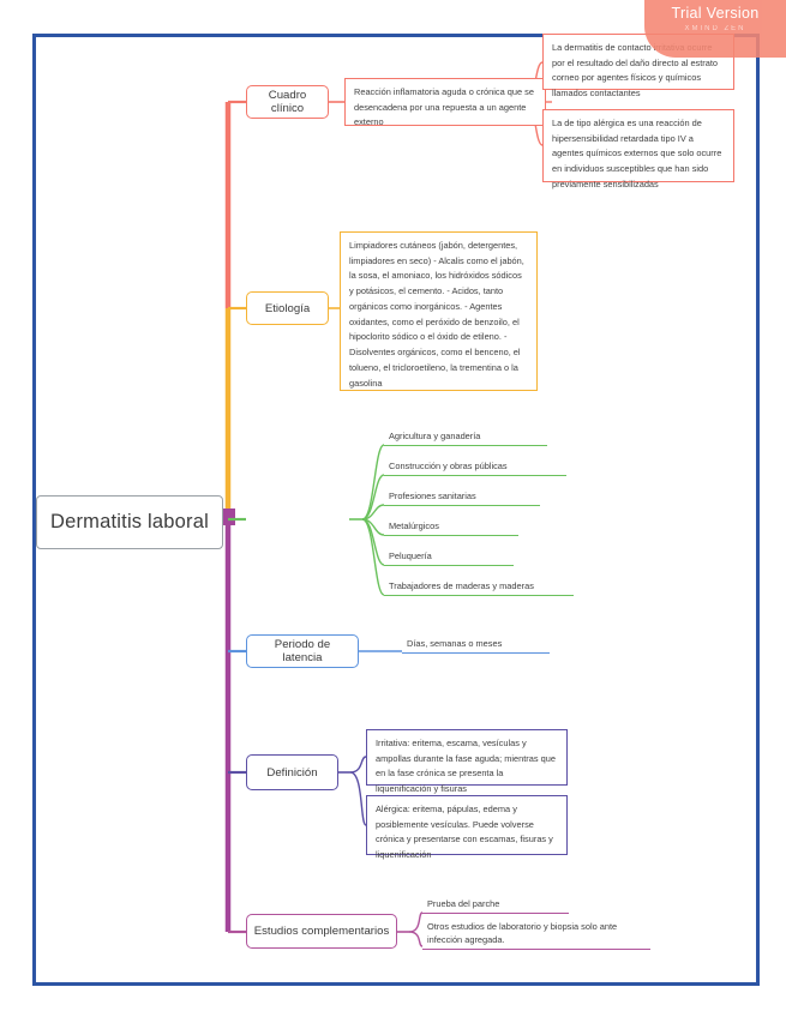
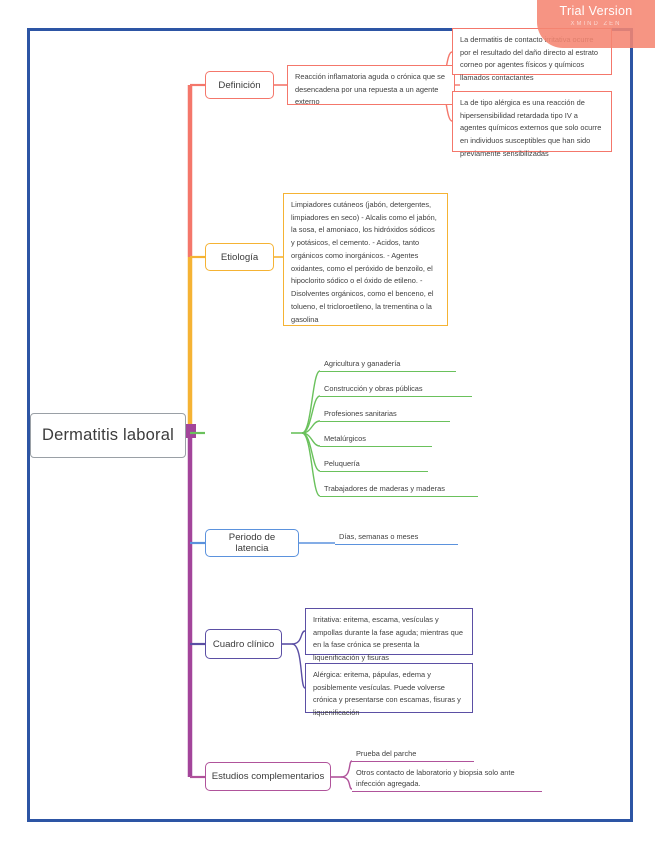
  Dermatitis laboral
- Cuadro clínico
+ Definición
  Etiología
  Periodo de latencia
- Definición
+ Cuadro clínico
  Estudios complementarios
  Reacción inflamatoria aguda o crónica que se desencadena por una repuesta a un agente externo
  La dermatitis de contacto irritativa ocurre por el resultado del daño directo al estrato corneo por agentes físicos y químicos llamados contactantes
  La de tipo alérgica es una reacción de hipersensibilidad retardada tipo IV a agentes químicos externos que solo ocurre en individuos susceptibles que han sido previamente sensibilizadas
  Limpiadores cutáneos (jabón, detergentes, limpiadores en seco) - Alcalis como el jabón, la sosa, el amoniaco, los hidróxidos sódicos y potásicos, el cemento. - Acidos, tanto orgánicos como inorgánicos. - Agentes oxidantes, como el peróxido de benzoilo, el hipoclorito sódico o el óxido de etileno. - Disolventes orgánicos, como el benceno, el tolueno, el tricloroetileno, la trementina o la gasolina
  Irritativa: eritema, escama, vesículas y ampollas durante la fase aguda; mientras que en la fase crónica se presenta la liquenificación y fisuras
  Alérgica: eritema, pápulas, edema y posiblemente vesículas. Puede volverse crónica y presentarse con escamas, fisuras y liquenificación
  Agricultura y ganadería
  Construcción y obras públicas
  Profesiones sanitarias
  Metalúrgicos
  Peluquería
  Trabajadores de maderas y maderas
  Días, semanas o meses
  Prueba del parche
- Otros estudios de laboratorio y biopsia solo ante infección agregada.
+ Otros contacto de laboratorio y biopsia solo ante infección agregada.
  Trial Version
